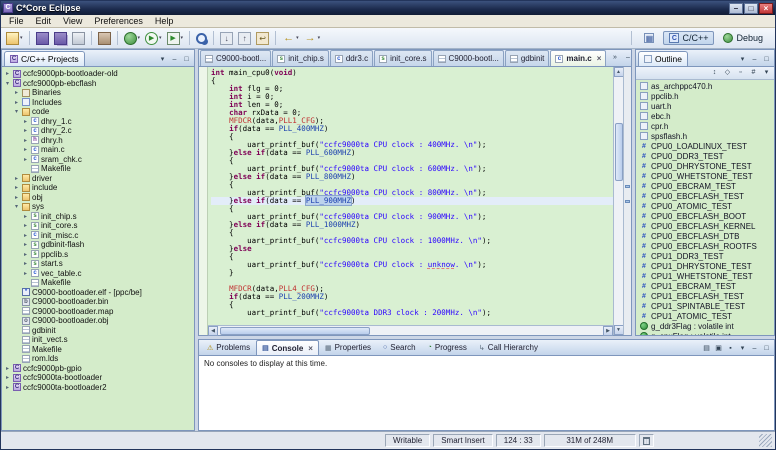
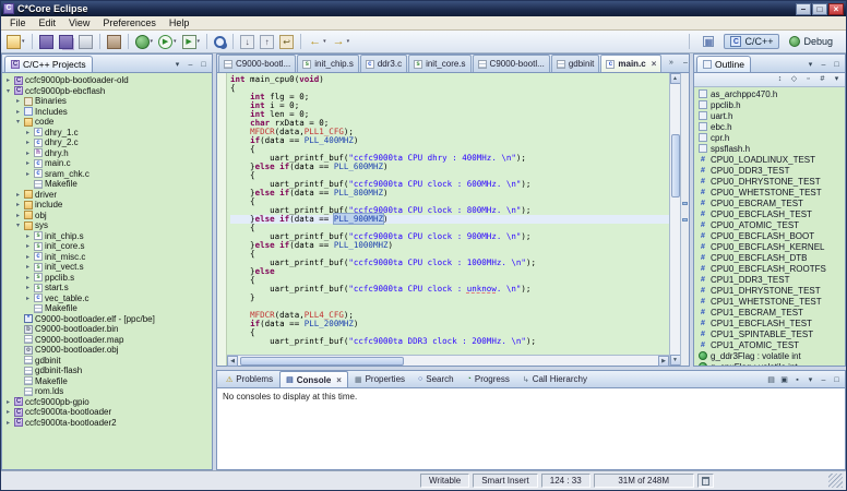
  C*Core Eclipse
  –
  □
  ×
  File
  Edit
  View
  Preferences
  Help
  ↓
  ↑
  ↩
  ←
  →
  ▦
  C/C++
  Debug
  C/C++ Projects
  ccfc9000pb-bootloader-old
  ccfc9000pb-ebcflash
  Binaries
  Includes
  code
  dhry_1.c
  dhry_2.c
  dhry.h
  main.c
  sram_chk.c
  Makefile
  driver
  include
  obj
  sys
  init_chip.s
  init_core.s
  init_misc.c
- gdbinit-flash
+ init_vect.s
  ppclib.s
  start.s
  vec_table.c
  Makefile
  C9000-bootloader.elf - [ppc/be]
  C9000-bootloader.bin
  C9000-bootloader.map
  C9000-bootloader.obj
  gdbinit
- init_vect.s
+ gdbinit-flash
  Makefile
  rom.lds
  ccfc9000pb-gpio
  ccfc9000ta-bootloader
  ccfc9000ta-bootloader2
  C9000-bootl...
  init_chip.s
  ddr3.c
  init_core.s
  C9000-bootl...
  gdbinit
  main.c
  ×
  int main_cpu0(void)
  {
  int flg = 0;
  int i = 0;
  int len = 0;
  char rxData = 0;
  MFDCR(data,PLL1_CFG);
  if(data == PLL_400MHZ)
  {
- uart_printf_buf("ccfc9000ta CPU clock : 400MHz. \n");
+ uart_printf_buf("ccfc9000ta CPU dhry : 400MHz. \n");
  }else if(data == PLL_600MHZ)
  {
  uart_printf_buf("ccfc9000ta CPU clock : 600MHz. \n");
  }else if(data == PLL_800MHZ)
  {
  uart_printf_buf("ccfc9000ta CPU clock : 800MHz. \n");
  }else if(data == PLL_900MHZ)
  {
  uart_printf_buf("ccfc9000ta CPU clock : 900MHz. \n");
  }else if(data == PLL_1000MHZ)
  {
  uart_printf_buf("ccfc9000ta CPU clock : 1000MHz. \n");
  }else
  {
  uart_printf_buf("ccfc9000ta CPU clock : unknow. \n");
  }
  MFDCR(data,PLL4_CFG);
  if(data == PLL_200MHZ)
  {
  uart_printf_buf("ccfc9000ta DDR3 clock : 200MHz. \n");
  Outline
  as_archppc470.h
  ppclib.h
  uart.h
  ebc.h
  cpr.h
  spsflash.h
  CPU0_LOADLINUX_TEST
  CPU0_DDR3_TEST
  CPU0_DHRYSTONE_TEST
  CPU0_WHETSTONE_TEST
  CPU0_EBCRAM_TEST
  CPU0_EBCFLASH_TEST
  CPU0_ATOMIC_TEST
  CPU0_EBCFLASH_BOOT
  CPU0_EBCFLASH_KERNEL
  CPU0_EBCFLASH_DTB
  CPU0_EBCFLASH_ROOTFS
  CPU1_DDR3_TEST
  CPU1_DHRYSTONE_TEST
  CPU1_WHETSTONE_TEST
  CPU1_EBCRAM_TEST
  CPU1_EBCFLASH_TEST
  CPU1_SPINTABLE_TEST
  CPU1_ATOMIC_TEST
  g_ddr3Flag : volatile int
  Problems
  Console
  ×
  Properties
  Search
  Progress
  Call Hierarchy
  No consoles to display at this time.
  Writable
  Smart Insert
  124 : 33
  31M of 248M
